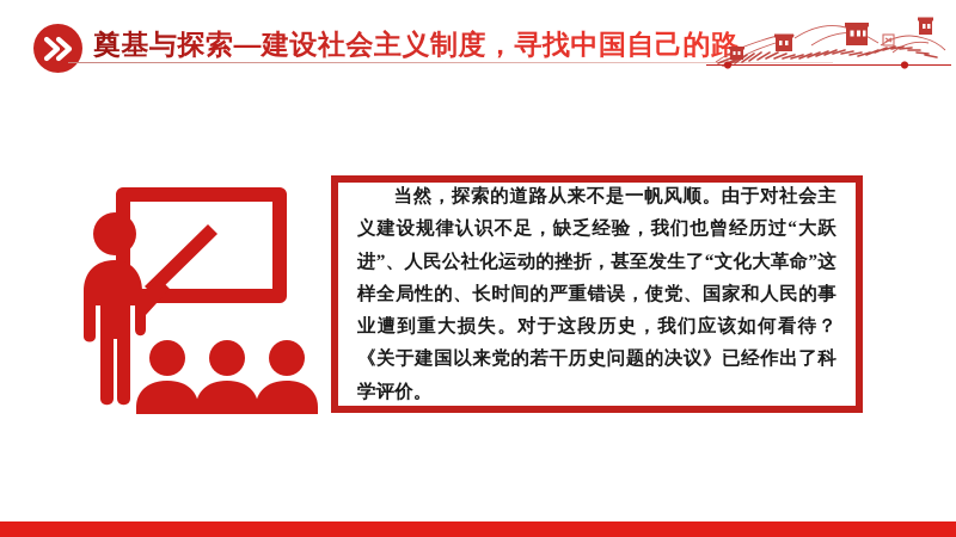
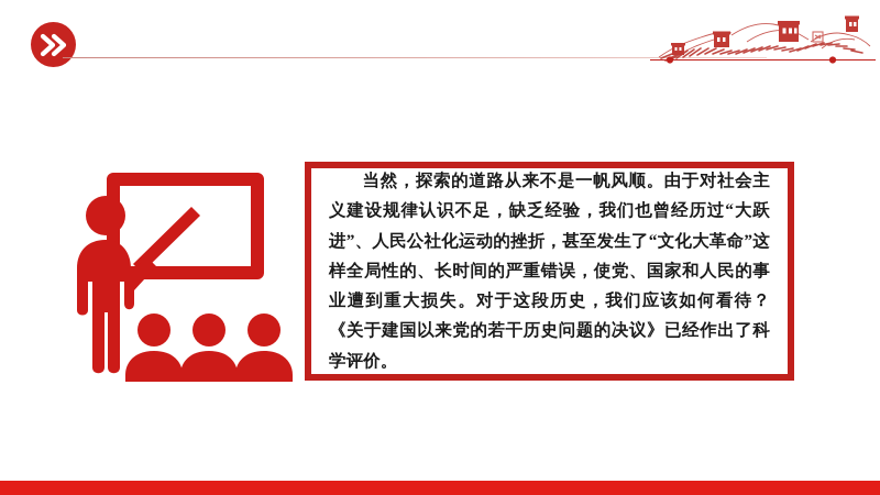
- 奠基与探索—建设社会主义制度，寻找中国自己的路
  当然，探索的道路从来不是一帆风顺。由于对社会主义建设规律认识不足，缺乏经验，我们也曾经历过“大跃进”、人民公社化运动的挫折，甚至发生了“文化大革命”这样全局性的、长时间的严重错误，使党、国家和人民的事业遭到重大损失。对于这段历史，我们应该如何看待？《关于建国以来党的若干历史问题的决议》已经作出了科学评价。
